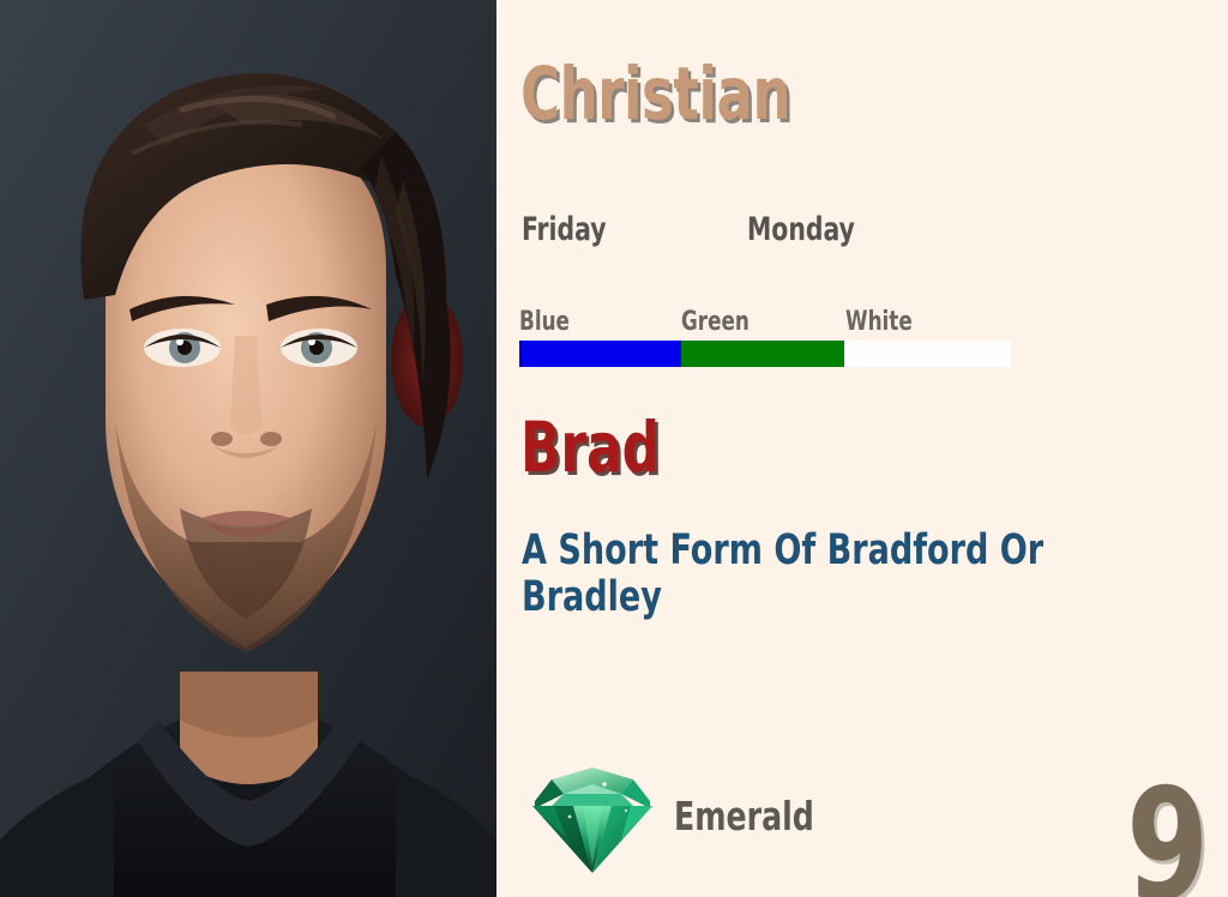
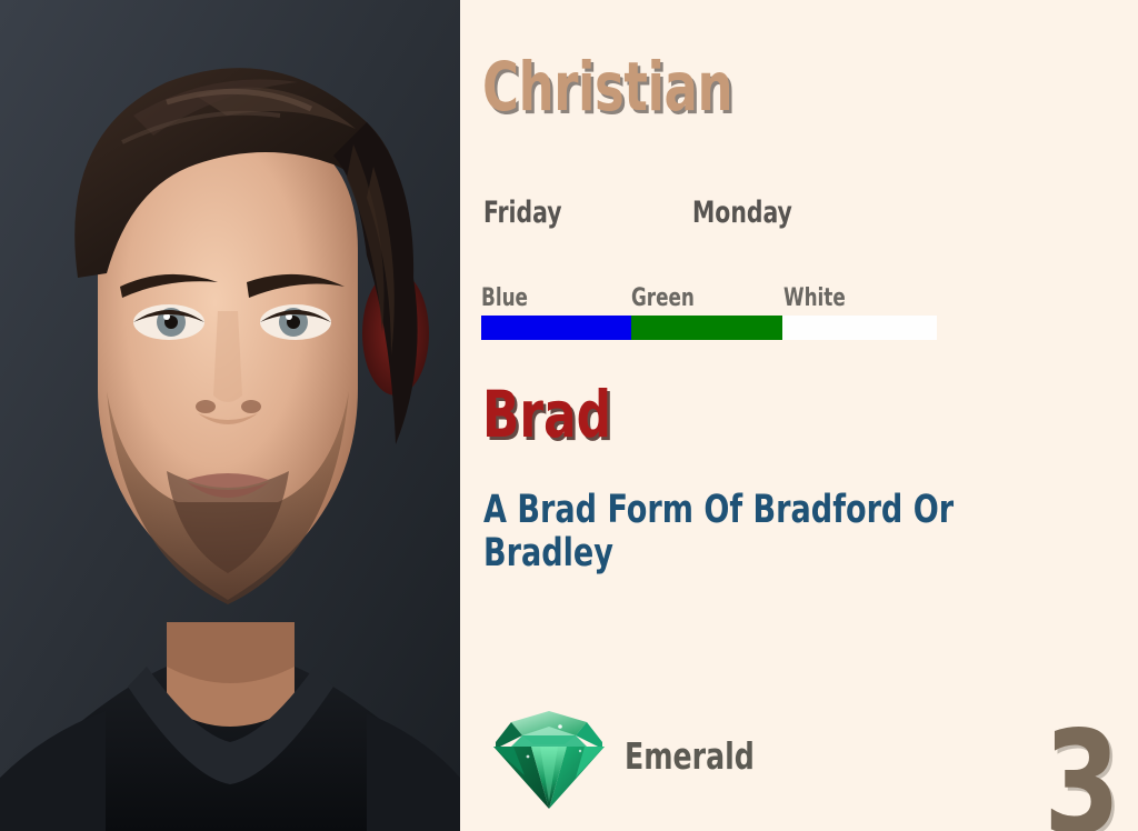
  Christian
  Friday
  Monday
  Blue
  Green
  White
  Brad
- A Short Form Of Bradford Or Bradley
+ A Brad Form Of Bradford Or Bradley
  Emerald
- 9
+ 3
